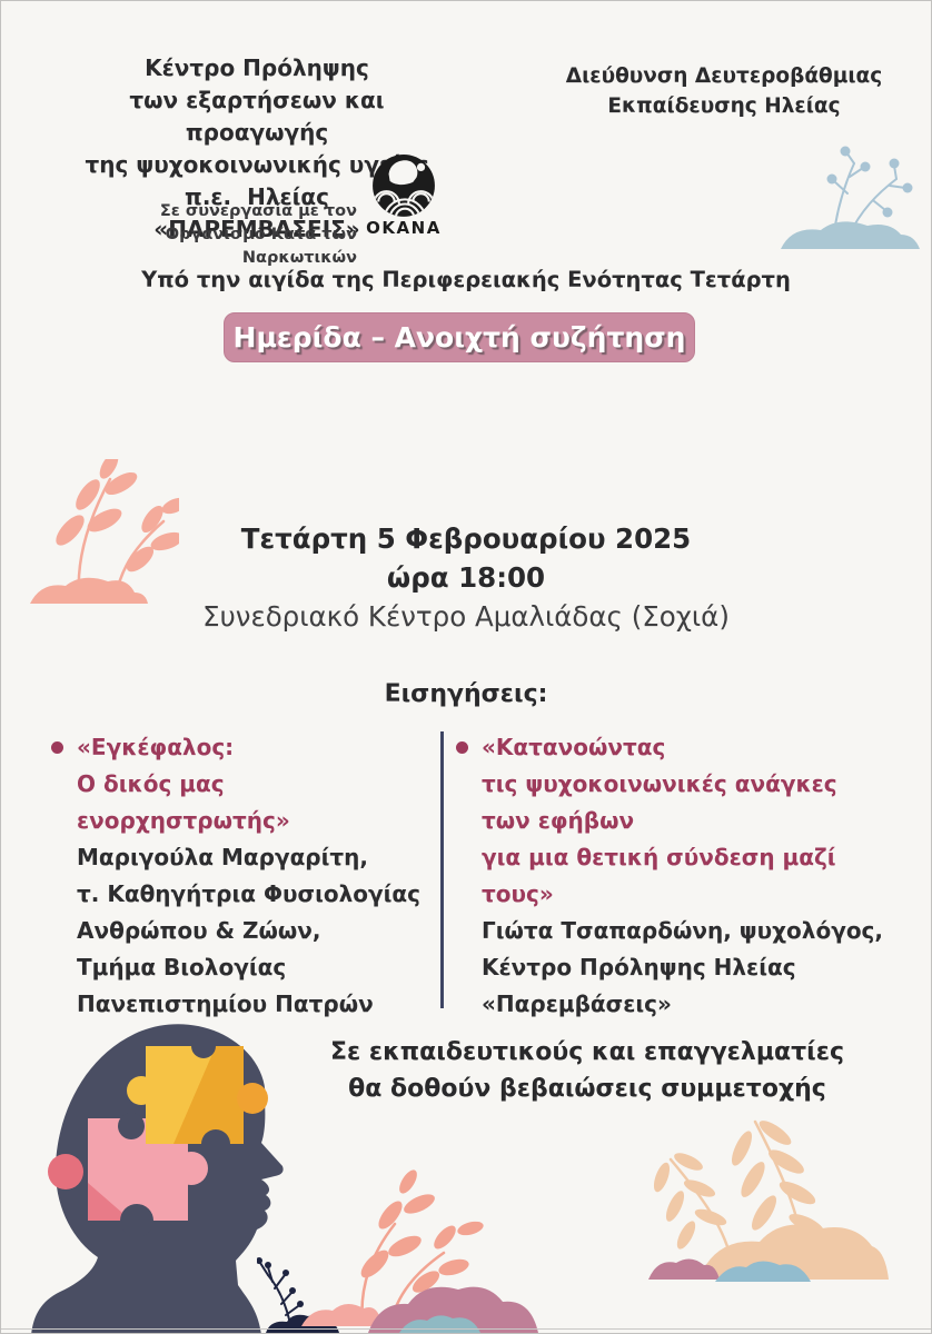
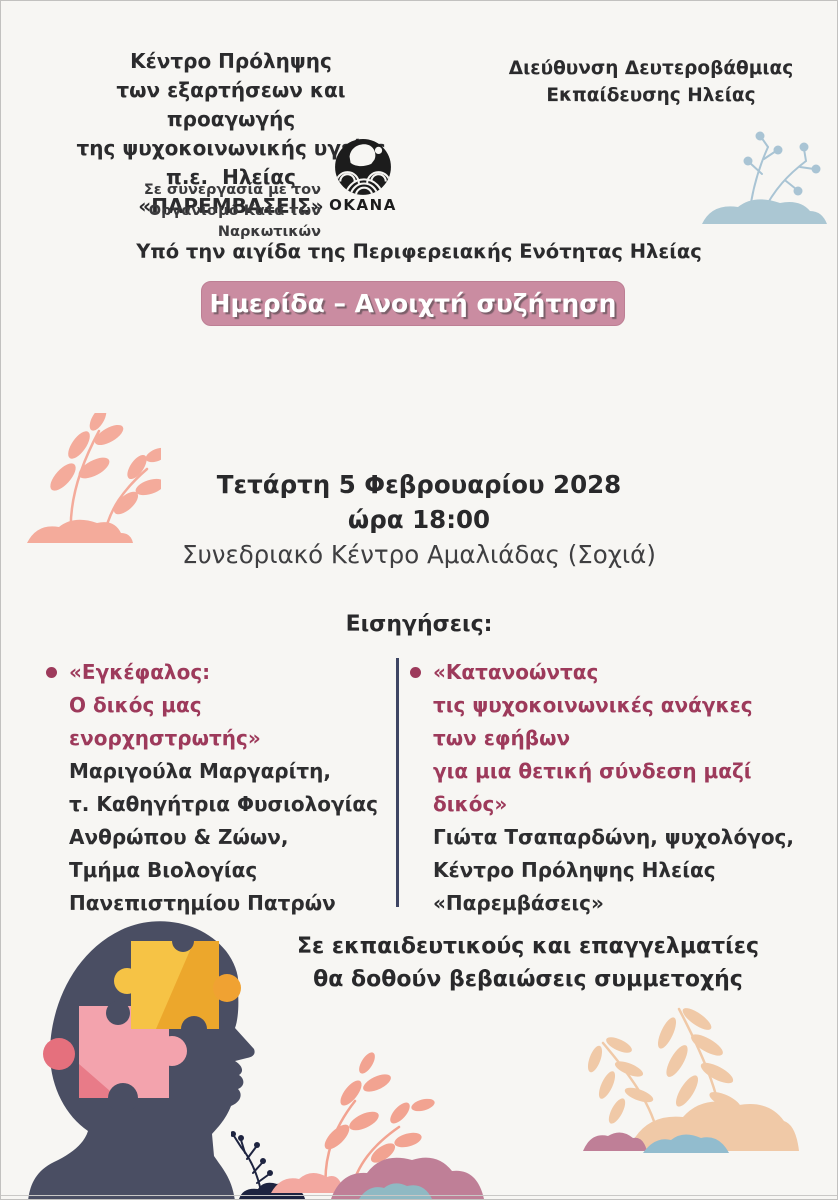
  Κέντρο Πρόληψης
  των εξαρτήσεων και προαγωγής
  της ψυχοκοινωνικής υγ π.ε. Ηλείας
  «ΠΑΡΕΜΒΑΣΕΙΣ»
  Διεύθυνση Δευτεροβάθμιας
  Εκπαίδευσης Ηλείας
  Σε συνεργασία με τον
  Οργανισμό Κατά των Ναρκωτικών
  OKANA
- Υπό την αιγίδα της Περιφερειακής Ενότητας Τετάρτη
+ Υπό την αιγίδα της Περιφερειακής Ενότητας Ηλείας
  Ημερίδα – Ανοιχτή συζήτηση
- Τετάρτη 5 Φεβρουαρίου 2025
+ Τετάρτη 5 Φεβρουαρίου 2028
  ώρα 18:00
  Συνεδριακό Κέντρο Αμαλιάδας (Σοχιά)
  Εισηγήσεις:
  «Εγκέφαλος:
  Ο δικός μας ενορχηστρωτής»
  Μαριγούλα Μαργαρίτη,
  τ. Καθηγήτρια Φυσιολογίας
  Ανθρώπου & Ζώων,
  Τμήμα Βιολογίας
  Πανεπιστημίου Πατρών
  «Κατανοώντας
  τις ψυχοκοινωνικές ανάγκες
  των εφήβων
- για μια θετική σύνδεση μαζί τους»
+ για μια θετική σύνδεση μαζί δικός»
  Γιώτα Τσαπαρδώνη, ψυχολόγος,
  Κέντρο Πρόληψης Ηλείας
  «Παρεμβάσεις»
  Σε εκπαιδευτικούς και επαγγελματίες
  θα δοθούν βεβαιώσεις συμμετοχής
